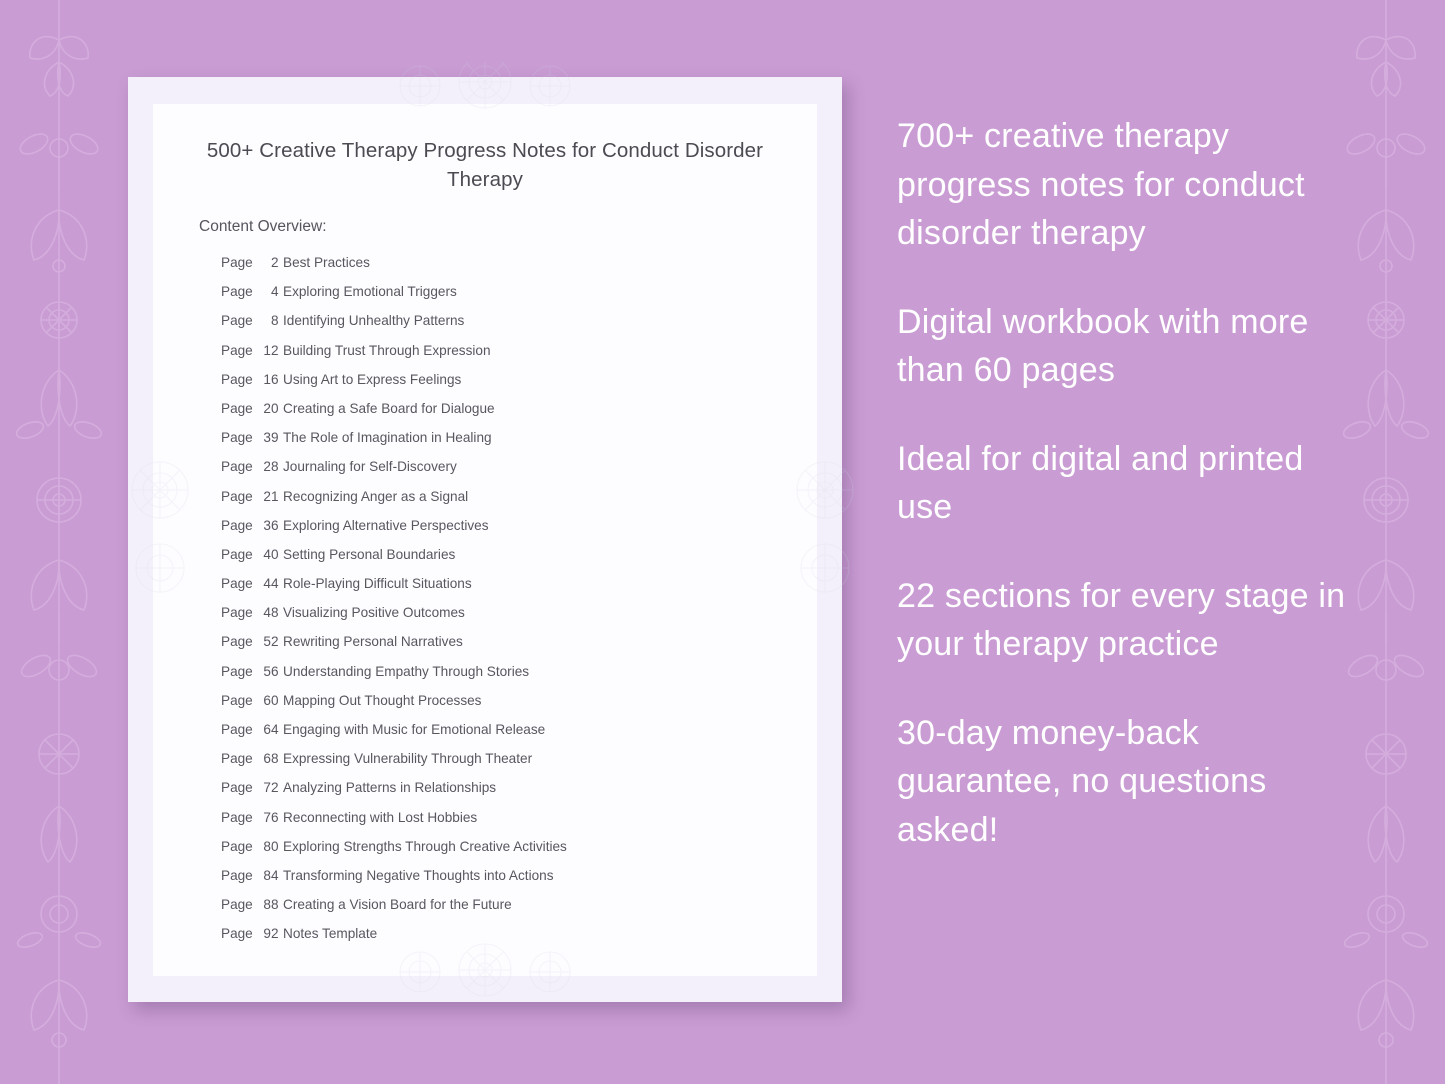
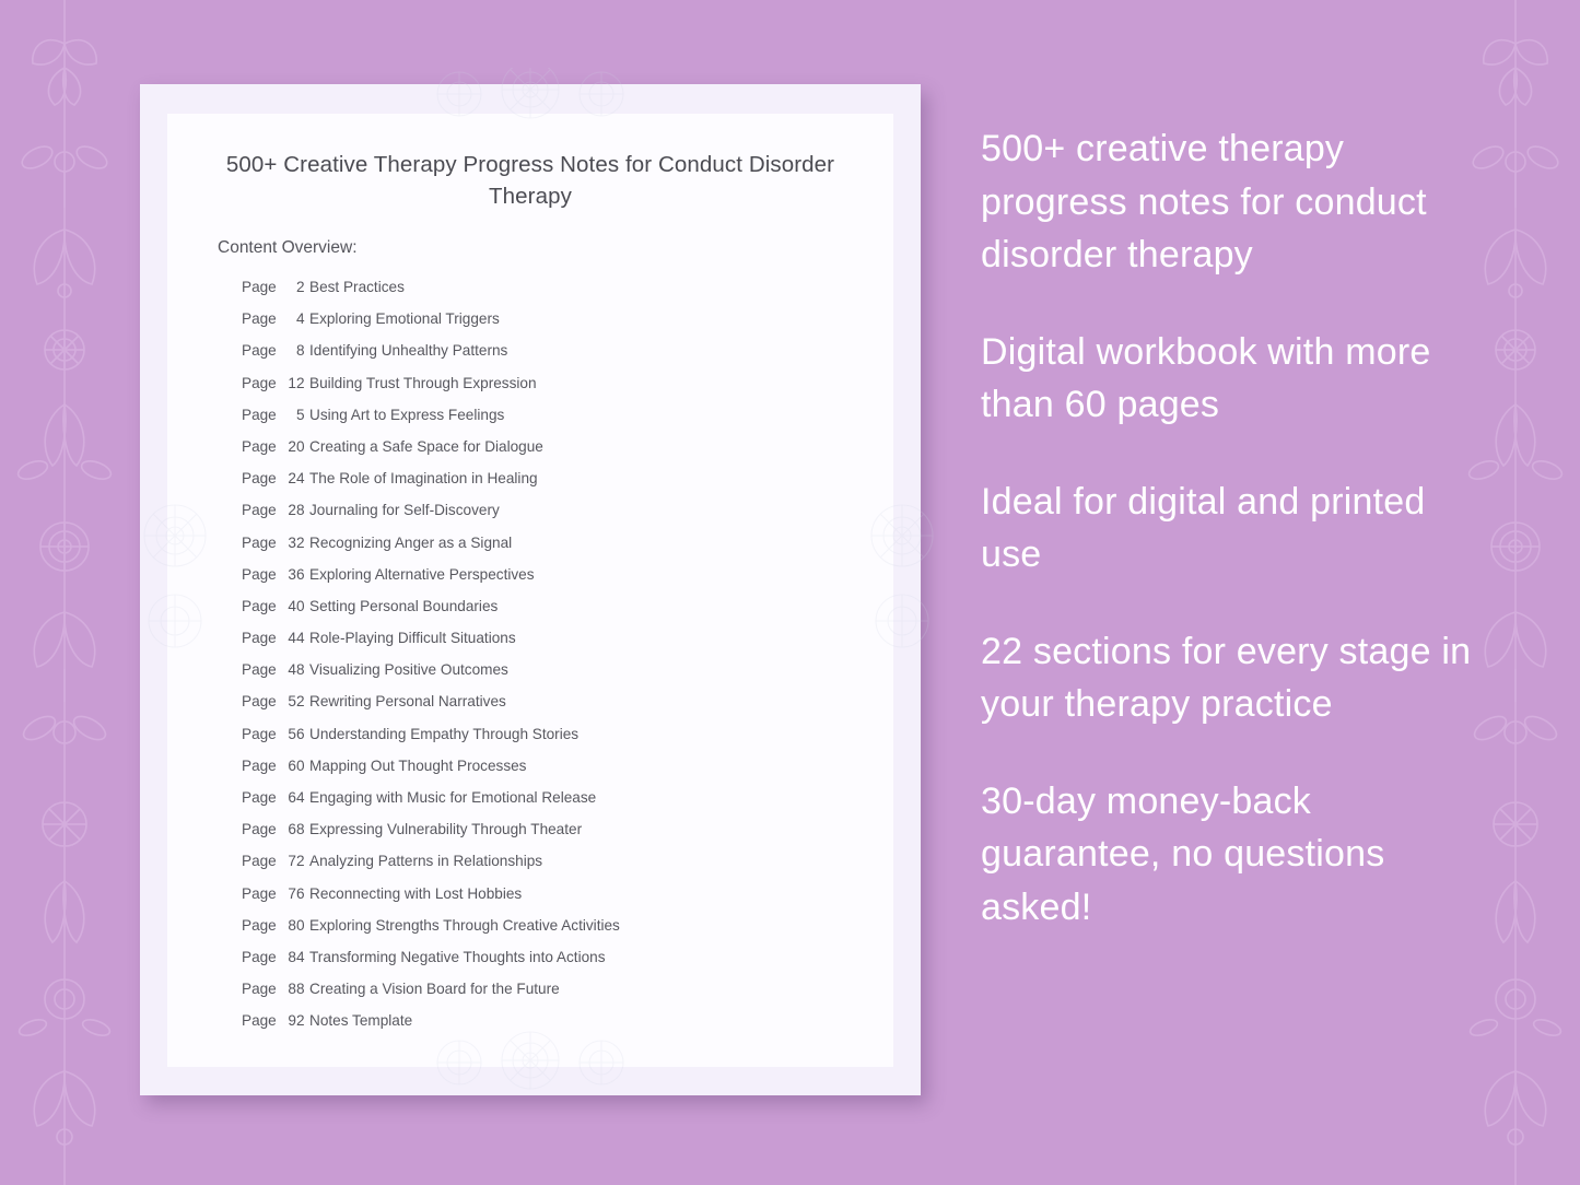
  500+ Creative Therapy Progress Notes for Conduct Disorder Therapy
  Content Overview:
  Page 2
  Best Practices
  Page 4
  Exploring Emotional Triggers
  Page 8
  Identifying Unhealthy Patterns
  Page 12
  Building Trust Through Expression
- Page 16
+ Page 5
  Using Art to Express Feelings
  Page 20
- Creating a Safe Board for Dialogue
+ Creating a Safe Space for Dialogue
- Page 39
+ Page 24
  The Role of Imagination in Healing
  Page 28
  Journaling for Self-Discovery
- Page 21
+ Page 32
  Recognizing Anger as a Signal
  Page 36
  Exploring Alternative Perspectives
  Page 40
  Setting Personal Boundaries
  Page 44
  Role-Playing Difficult Situations
  Page 48
  Visualizing Positive Outcomes
  Page 52
  Rewriting Personal Narratives
  Page 56
  Understanding Empathy Through Stories
  Page 60
  Mapping Out Thought Processes
  Page 64
  Engaging with Music for Emotional Release
  Page 68
  Expressing Vulnerability Through Theater
  Page 72
  Analyzing Patterns in Relationships
  Page 76
  Reconnecting with Lost Hobbies
  Page 80
  Exploring Strengths Through Creative Activities
  Page 84
  Transforming Negative Thoughts into Actions
  Page 88
  Creating a Vision Board for the Future
  Page 92
  Notes Template
- 700+ creative therapy progress notes for conduct disorder therapy
+ 500+ creative therapy progress notes for conduct disorder therapy
  Digital workbook with more than 60 pages
  Ideal for digital and printed use
  22 sections for every stage in your therapy practice
  30-day money-back guarantee, no questions asked!
